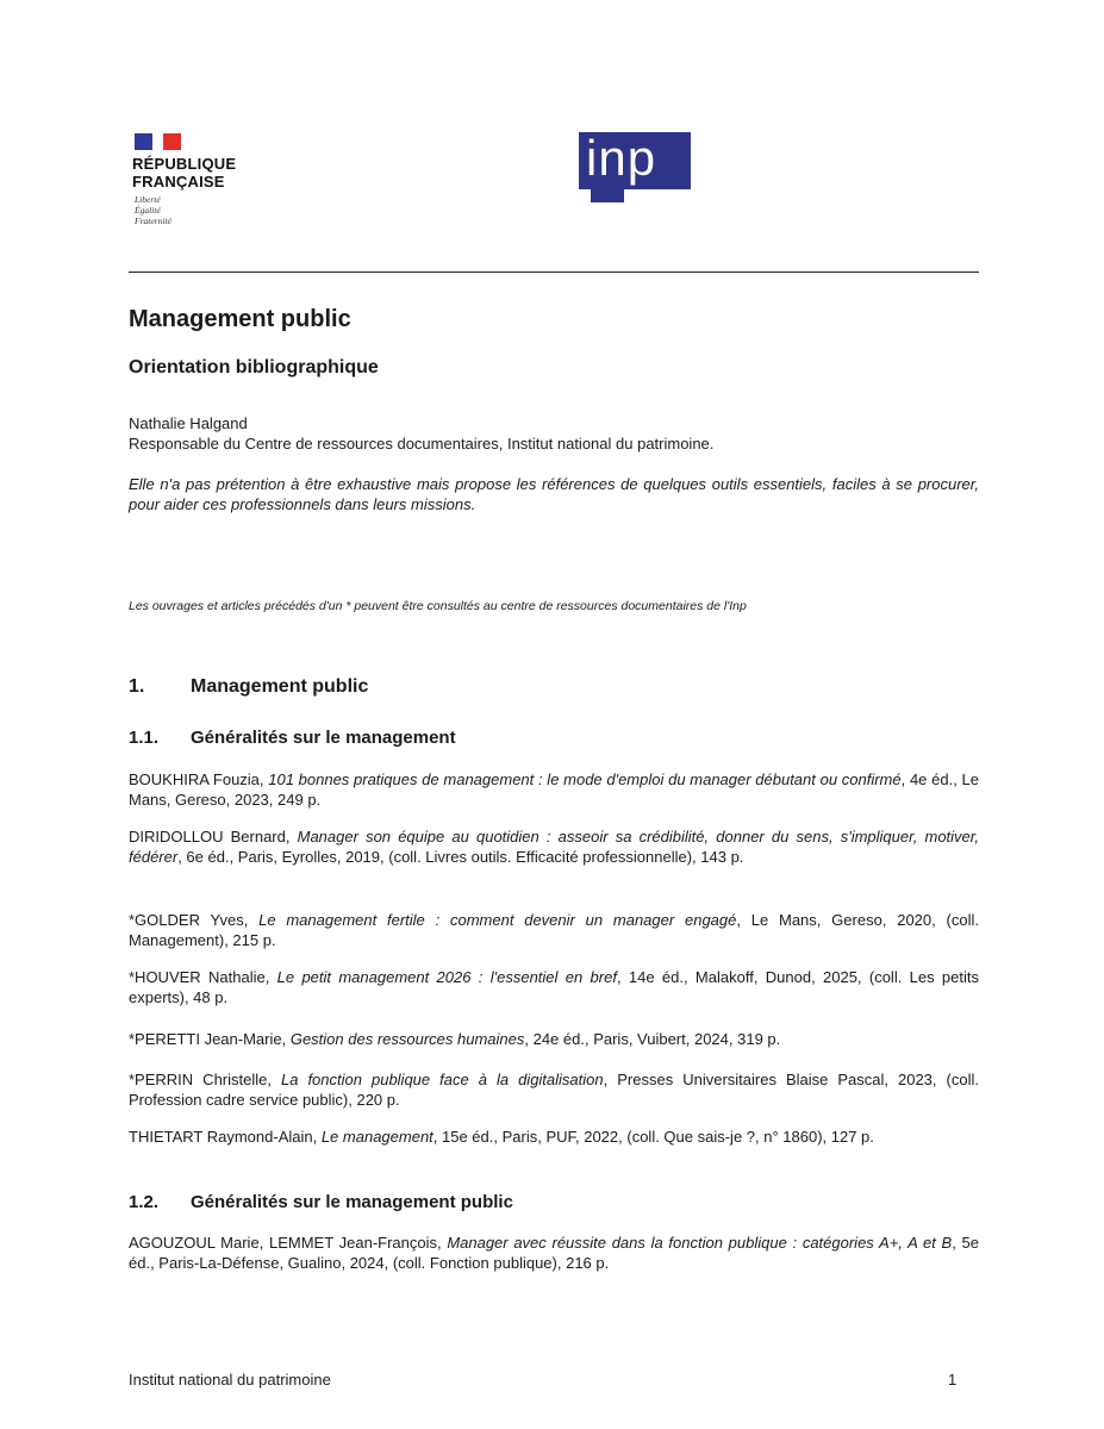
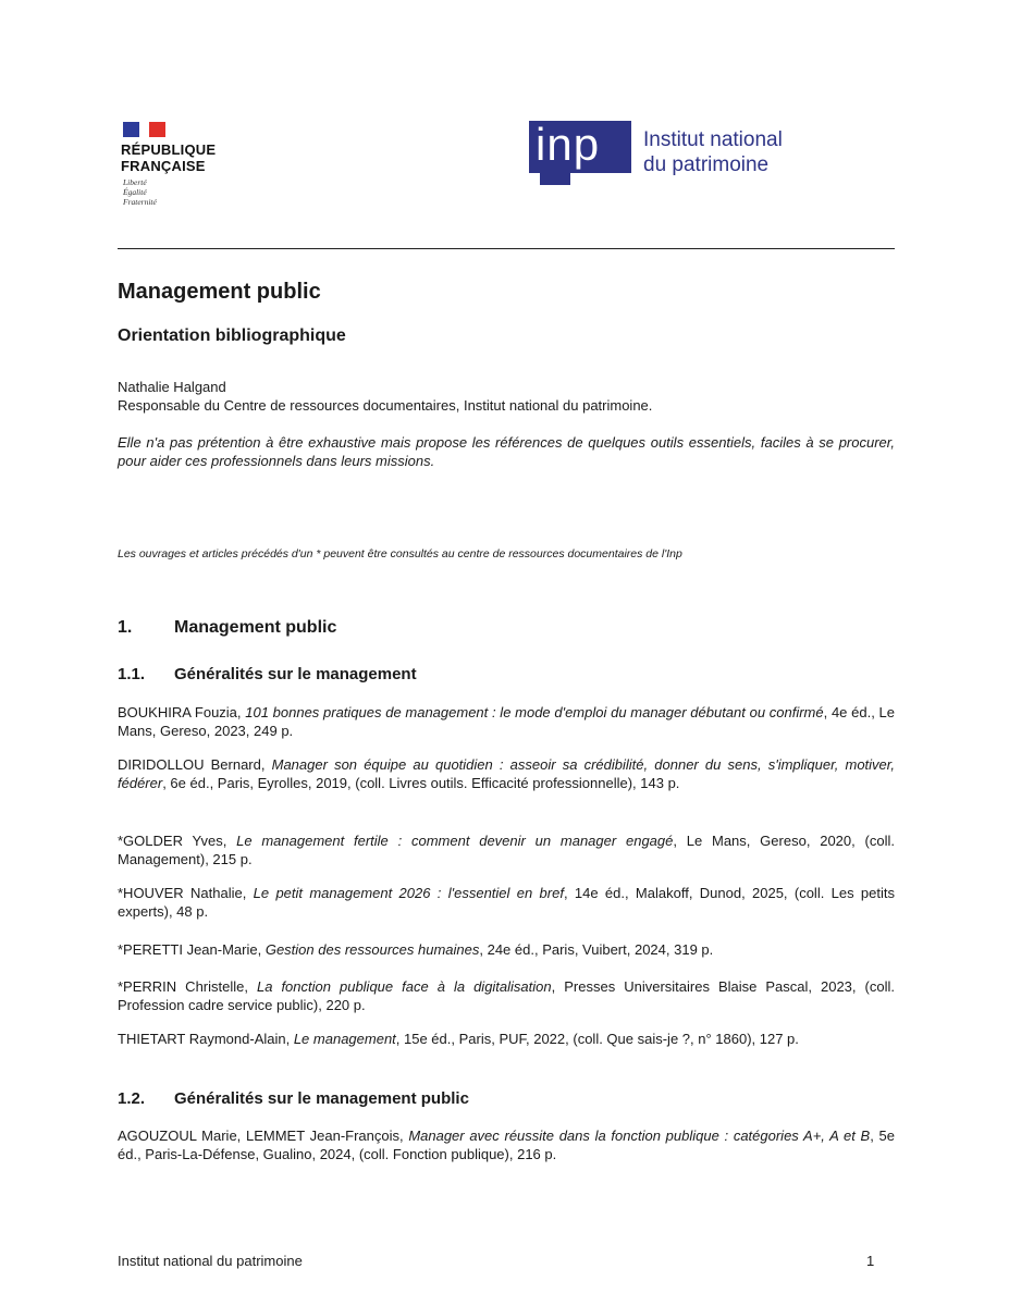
  RÉPUBLIQUE
  FRANÇAISE
  Liberté
  Égalité
  Fraternité
  inp
+ Institut national
+ du patrimoine
  Management public
  Orientation bibliographique
  Nathalie Halgand
  Responsable du Centre de ressources documentaires, Institut national du patrimoine.
  Elle n'a pas prétention à être exhaustive mais propose les références de quelques outils essentiels, faciles à se procurer, pour aider ces professionnels dans leurs missions.
  Les ouvrages et articles précédés d'un * peuvent être consultés au centre de ressources documentaires de l'Inp
  1. Management public
  1.1. Généralités sur le management
  BOUKHIRA Fouzia, 101 bonnes pratiques de management : le mode d'emploi du manager débutant ou confirmé, 4e éd., Le Mans, Gereso, 2023, 249 p.
  DIRIDOLLOU Bernard, Manager son équipe au quotidien : asseoir sa crédibilité, donner du sens, s'impliquer, motiver, fédérer, 6e éd., Paris, Eyrolles, 2019, (coll. Livres outils. Efficacité professionnelle), 143 p.
  *GOLDER Yves, Le management fertile : comment devenir un manager engagé, Le Mans, Gereso, 2020, (coll. Management), 215 p.
  *HOUVER Nathalie, Le petit management 2026 : l'essentiel en bref, 14e éd., Malakoff, Dunod, 2025, (coll. Les petits experts), 48 p.
  *PERETTI Jean-Marie, Gestion des ressources humaines, 24e éd., Paris, Vuibert, 2024, 319 p.
  *PERRIN Christelle, La fonction publique face à la digitalisation, Presses Universitaires Blaise Pascal, 2023, (coll. Profession cadre service public), 220 p.
  THIETART Raymond-Alain, Le management, 15e éd., Paris, PUF, 2022, (coll. Que sais-je ?, n° 1860), 127 p.
  1.2. Généralités sur le management public
  AGOUZOUL Marie, LEMMET Jean-François, Manager avec réussite dans la fonction publique : catégories A+, A et B, 5e éd., Paris-La-Défense, Gualino, 2024, (coll. Fonction publique), 216 p.
  Institut national du patrimoine
  1
